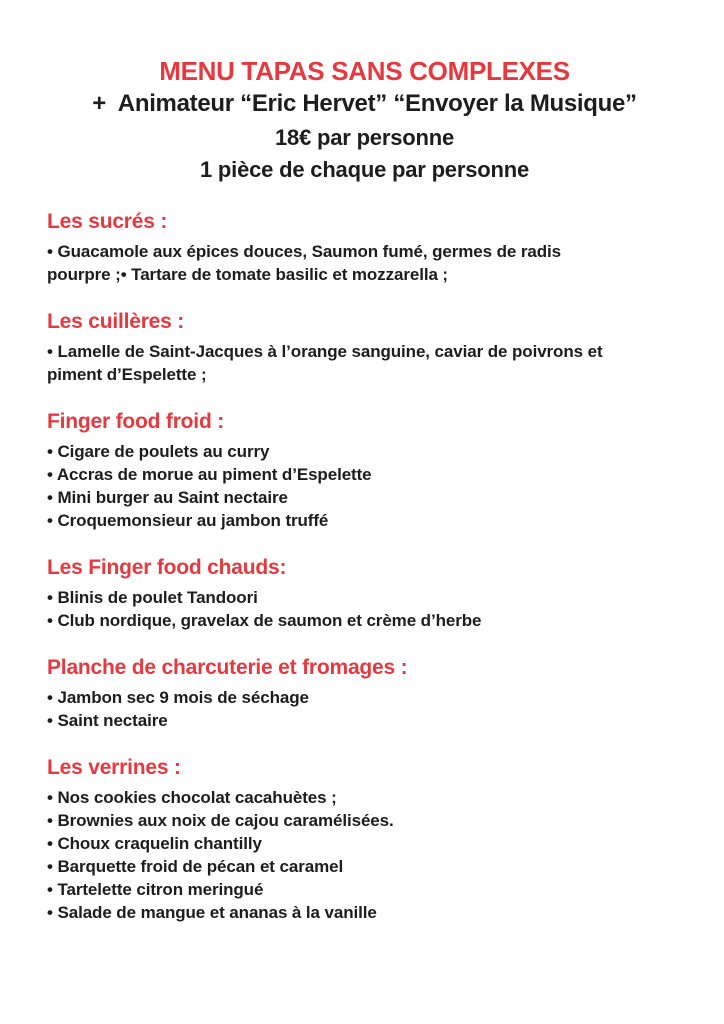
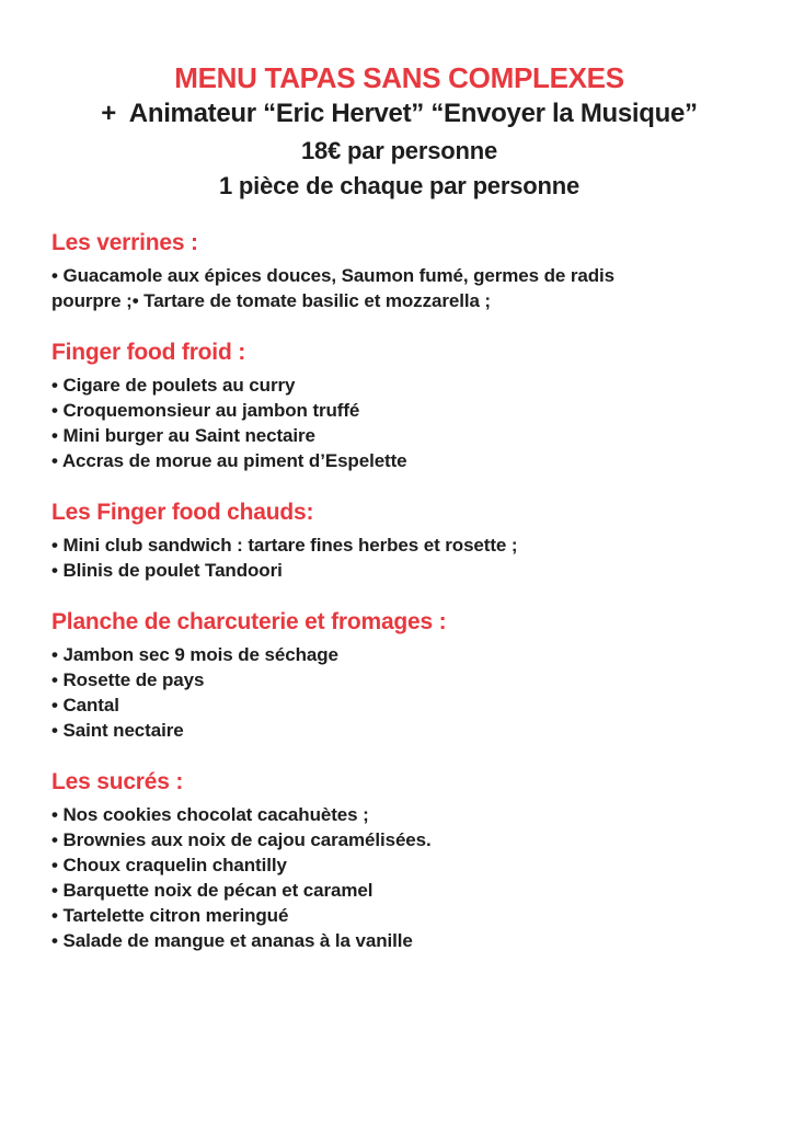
  MENU TAPAS SANS COMPLEXES
  + Animateur “Eric Hervet” “Envoyer la Musique”
  18€ par personne
  1 pièce de chaque par personne
- Les sucrés :
+ Les verrines :
  • Guacamole aux épices douces, Saumon fumé, germes de radis
  pourpre ;• Tartare de tomate basilic et mozzarella ;
- Les cuillères :
- • Lamelle de Saint-Jacques à l’orange sanguine, caviar de poivrons et
- piment d’Espelette ;
  Finger food froid :
  • Cigare de poulets au curry
- • Accras de morue au piment d’Espelette
+ • Croquemonsieur au jambon truffé
  • Mini burger au Saint nectaire
- • Croquemonsieur au jambon truffé
+ • Accras de morue au piment d’Espelette
  Les Finger food chauds:
+ • Mini club sandwich : tartare fines herbes et rosette ;
  • Blinis de poulet Tandoori
- • Club nordique, gravelax de saumon et crème d’herbe
  Planche de charcuterie et fromages :
  • Jambon sec 9 mois de séchage
+ • Rosette de pays
+ • Cantal
  • Saint nectaire
- Les verrines :
+ Les sucrés :
  • Nos cookies chocolat cacahuètes ;
  • Brownies aux noix de cajou caramélisées.
  • Choux craquelin chantilly
- • Barquette froid de pécan et caramel
+ • Barquette noix de pécan et caramel
  • Tartelette citron meringué
  • Salade de mangue et ananas à la vanille
